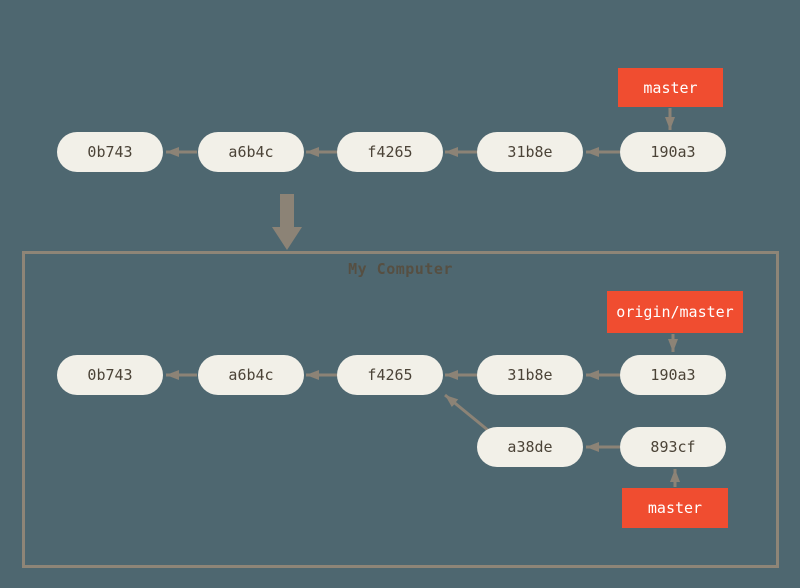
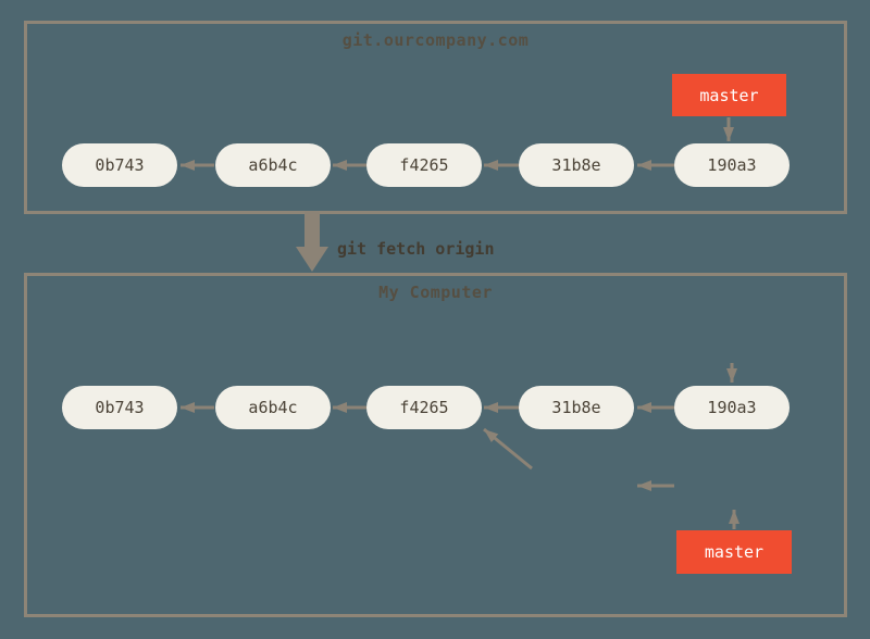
+ git.ourcompany.com
  My Computer
  0b743
  a6b4c
  f4265
  31b8e
  190a3
  master
+ git fetch origin
  0b743
  a6b4c
  f4265
  31b8e
  190a3
- a38de
- 893cf
- origin/master
  master
